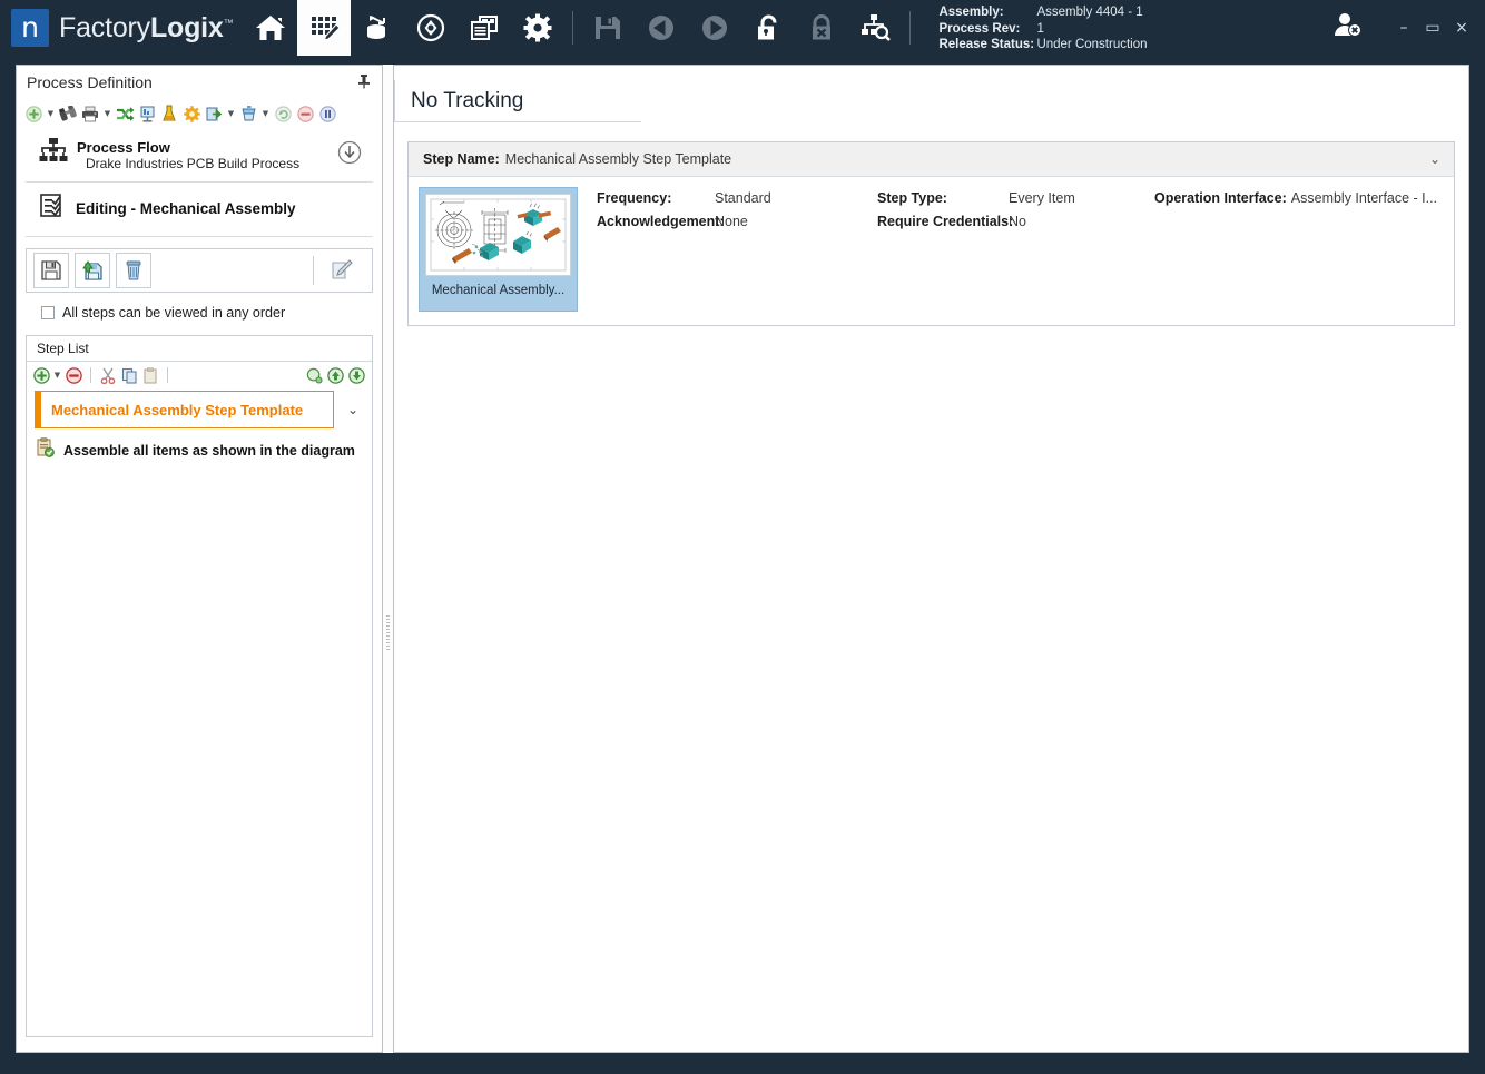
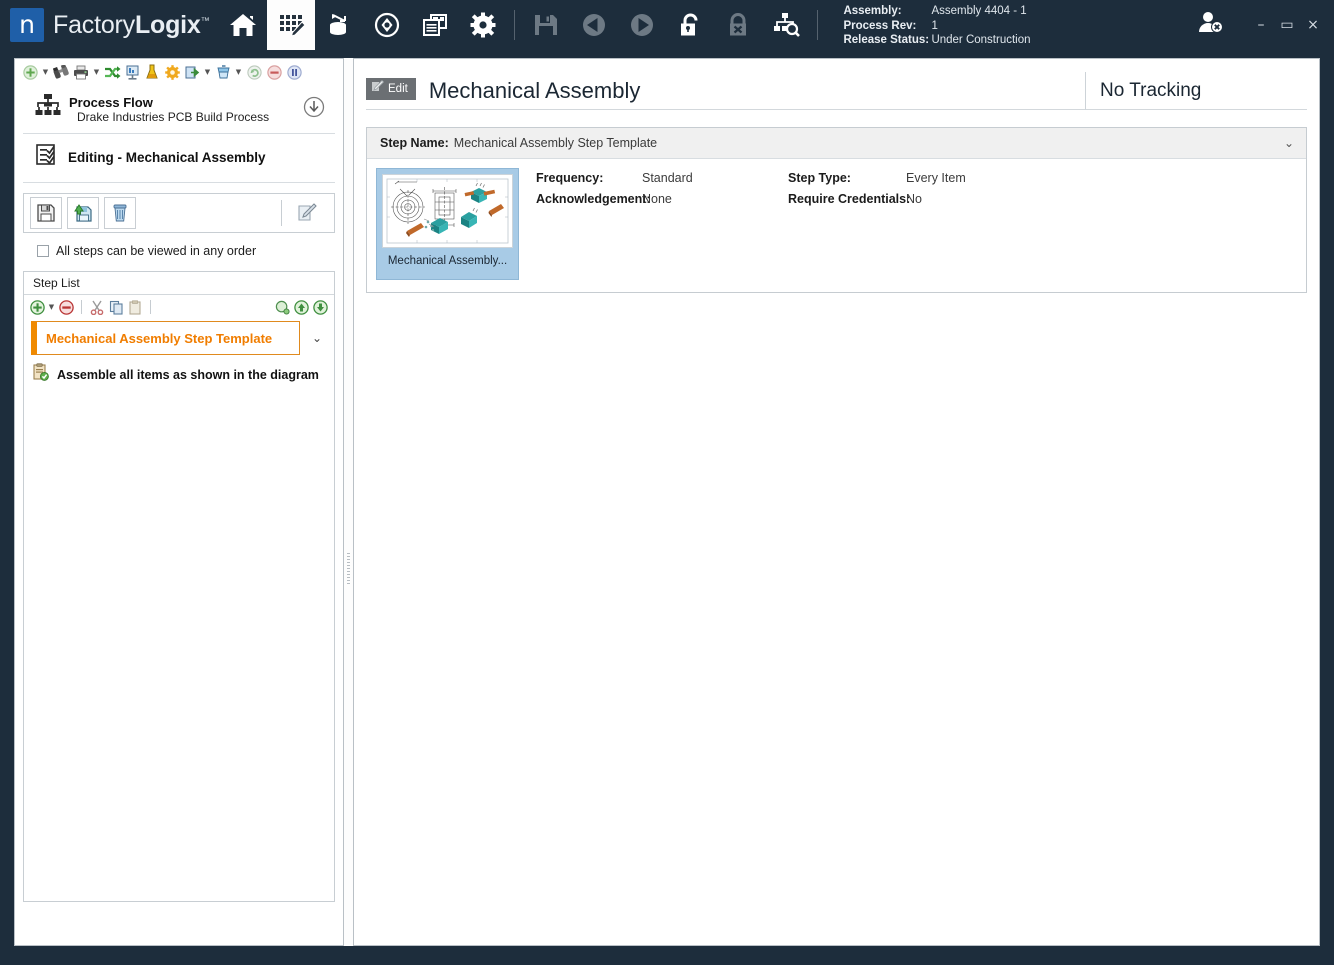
  n
  FactoryLogix™
  Assembly:
  Assembly 4404 - 1
  Process Rev:
  1
  Release Status:
  Under Construction
  –
  ▭
  ×
- Process Definition
  ▼
  ▼
  ▼
  ▼
  Process Flow
  Drake Industries PCB Build Process
  Editing - Mechanical Assembly
  All steps can be viewed in any order
  Step List
  ▼
  Mechanical Assembly Step Template
  ⌄
  Assemble all items as shown in the diagram
+ Edit
+ Mechanical Assembly
  No Tracking
  Step Name: Mechanical Assembly Step Template
  ⌄
  Mechanical Assembly...
  Frequency:
  Standard
  Acknowledgemen
  None
  Step Type:
  Every Item
  Require Credentials
  No
- Operation Interface:
- Assembly Interface - I...
